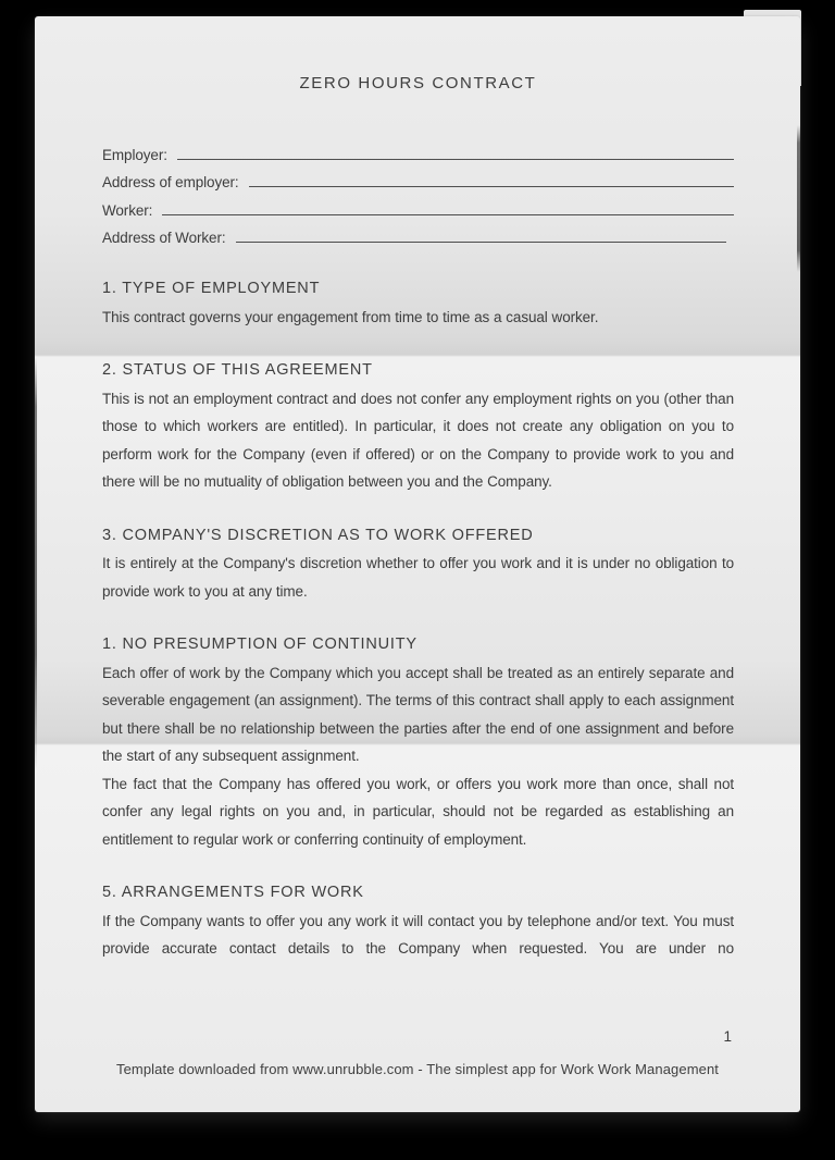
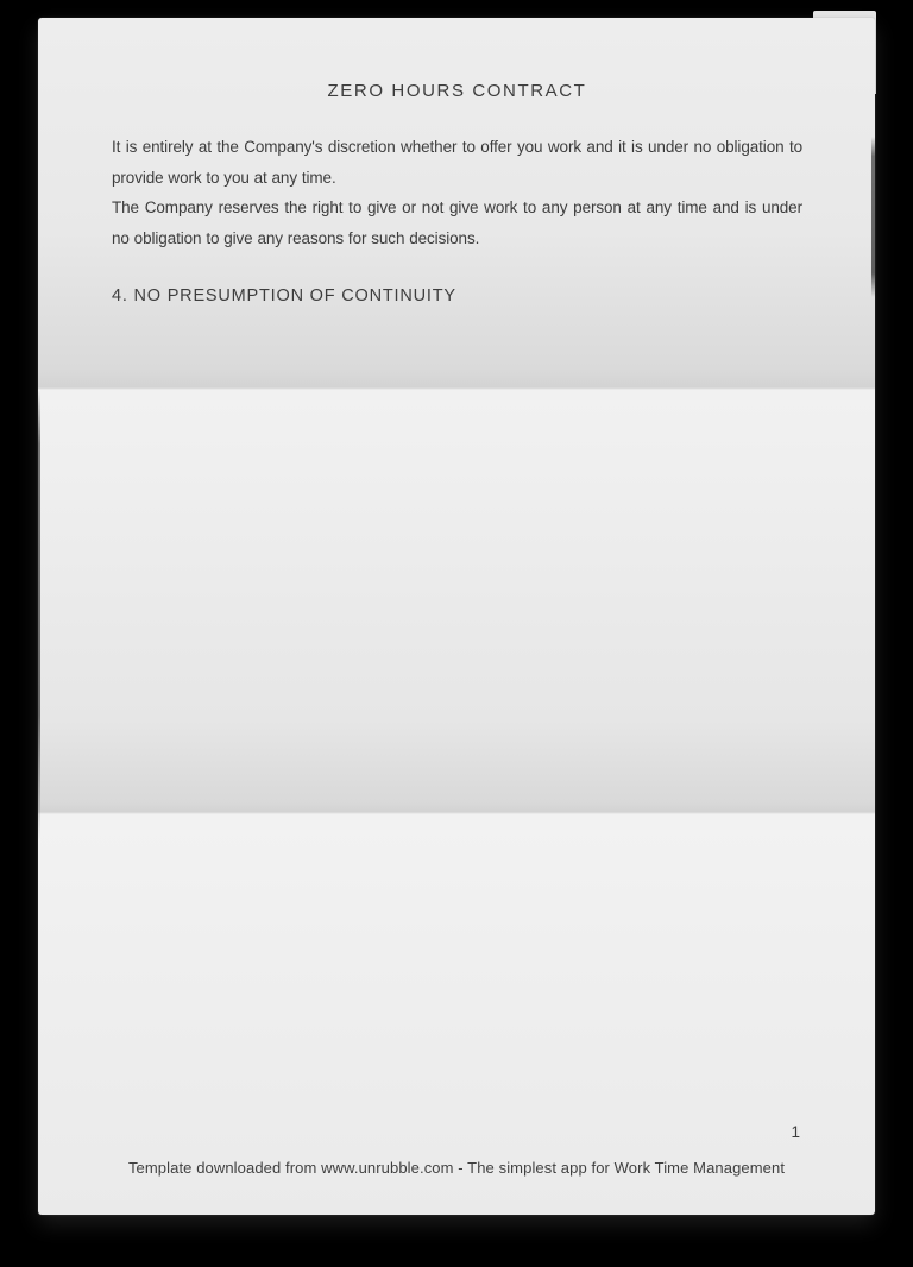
  ZERO HOURS CONTRACT
- Employer:
- Address of employer:
- Worker:
- Address of Worker:
- 1. TYPE OF EMPLOYMENT
- This contract governs your engagement from time to time as a casual worker.
- 2. STATUS OF THIS AGREEMENT
- This is not an employment contract and does not confer any employment rights on you (other than those to which workers are entitled). In particular, it does not create any obligation on you to perform work for the Company (even if offered) or on the Company to provide work to you and there will be no mutuality of obligation between you and the Company.
- 3. COMPANY'S DISCRETION AS TO WORK OFFERED
  It is entirely at the Company's discretion whether to offer you work and it is under no obligation to provide work to you at any time.
+ The Company reserves the right to give or not give work to any person at any time and is under no obligation to give any reasons for such decisions.
- 1. NO PRESUMPTION OF CONTINUITY
+ 4. NO PRESUMPTION OF CONTINUITY
- Each offer of work by the Company which you accept shall be treated as an entirely separate and severable engagement (an assignment). The terms of this contract shall apply to each assignment but there shall be no relationship between the parties after the end of one assignment and before the start of any subsequent assignment.
- The fact that the Company has offered you work, or offers you work more than once, shall not confer any legal rights on you and, in particular, should not be regarded as establishing an entitlement to regular work or conferring continuity of employment.
- 5. ARRANGEMENTS FOR WORK
- If the Company wants to offer you any work it will contact you by telephone and/or text. You must provide accurate contact details to the Company when requested. You are under no
  1
- Template downloaded from www.unrubble.com - The simplest app for Work Work Management
+ Template downloaded from www.unrubble.com - The simplest app for Work Time Management
